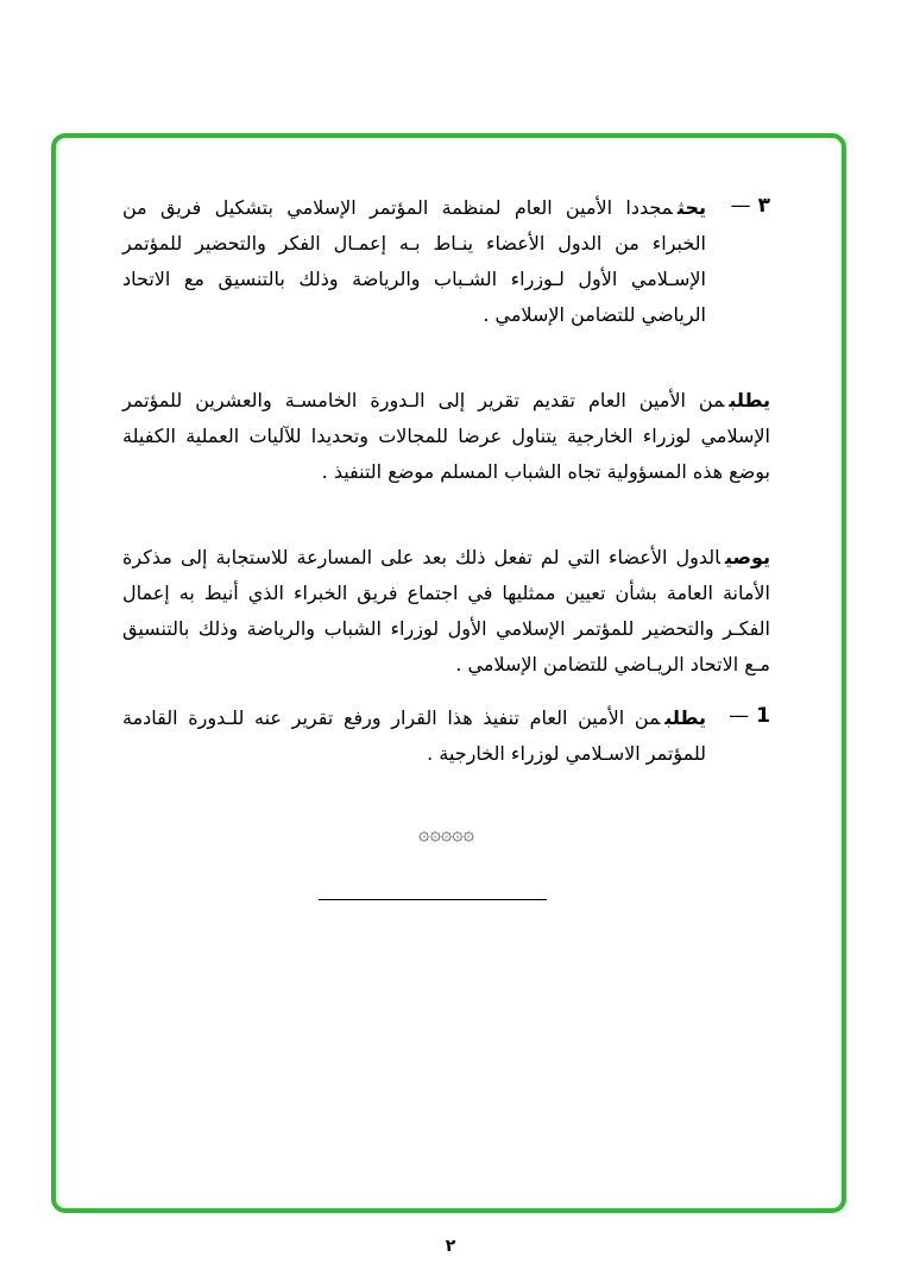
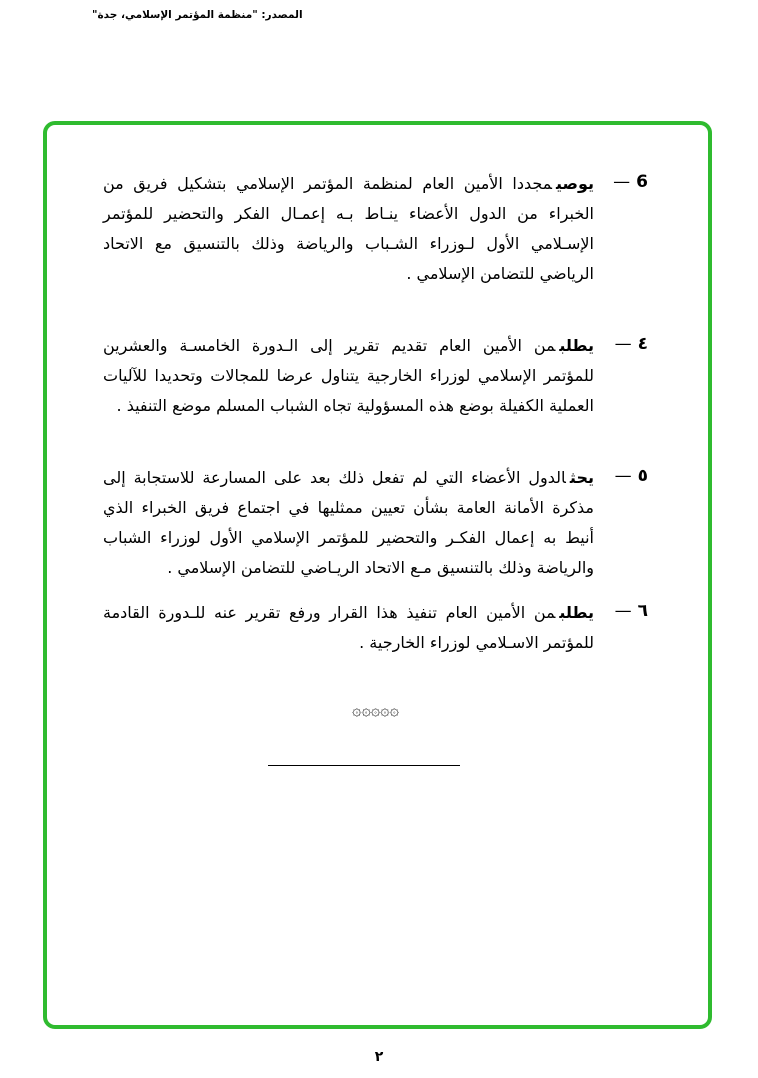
+ المصدر: "منظمة المؤتمر الإسلامي، جدة"
- ٣—
+ 6—
- يحثمجددا الأمين العام لمنظمة المؤتمر الإسلامي بتشكيل فريق من الخبراء من الدول الأعضاء ينـاط بـه إعمـال الفكر والتحضير للمؤتمر الإسـلامي الأول لـوزراء الشـباب والرياضة وذلك بالتنسيق مع الاتحاد الرياضي للتضامن الإسلامي .
+ يوصيمجددا الأمين العام لمنظمة المؤتمر الإسلامي بتشكيل فريق من الخبراء من الدول الأعضاء ينـاط بـه إعمـال الفكر والتحضير للمؤتمر الإسـلامي الأول لـوزراء الشـباب والرياضة وذلك بالتنسيق مع الاتحاد الرياضي للتضامن الإسلامي .
+ ٤—
  يطلبمن الأمين العام تقديم تقرير إلى الـدورة الخامسـة والعشرين للمؤتمر الإسلامي لوزراء الخارجية يتناول عرضا للمجالات وتحديدا للآليات العملية الكفيلة بوضع هذه المسؤولية تجاه الشباب المسلم موضع التنفيذ .
+ ٥—
- يوصيالدول الأعضاء التي لم تفعل ذلك بعد على المسارعة للاستجابة إلى مذكرة الأمانة العامة بشأن تعيين ممثليها في اجتماع فريق الخبراء الذي أنيط به إعمال الفكـر والتحضير للمؤتمر الإسلامي الأول لوزراء الشباب والرياضة وذلك بالتنسيق مـع الاتحاد الريـاضي للتضامن الإسلامي .
+ يحثالدول الأعضاء التي لم تفعل ذلك بعد على المسارعة للاستجابة إلى مذكرة الأمانة العامة بشأن تعيين ممثليها في اجتماع فريق الخبراء الذي أنيط به إعمال الفكـر والتحضير للمؤتمر الإسلامي الأول لوزراء الشباب والرياضة وذلك بالتنسيق مـع الاتحاد الريـاضي للتضامن الإسلامي .
- 1—
+ ٦—
  يطلبمن الأمين العام تنفيذ هذا القرار ورفع تقرير عنه للـدورة القادمة للمؤتمر الاسـلامي لوزراء الخارجية .
  ۞۞۞۞۞
  ٢
